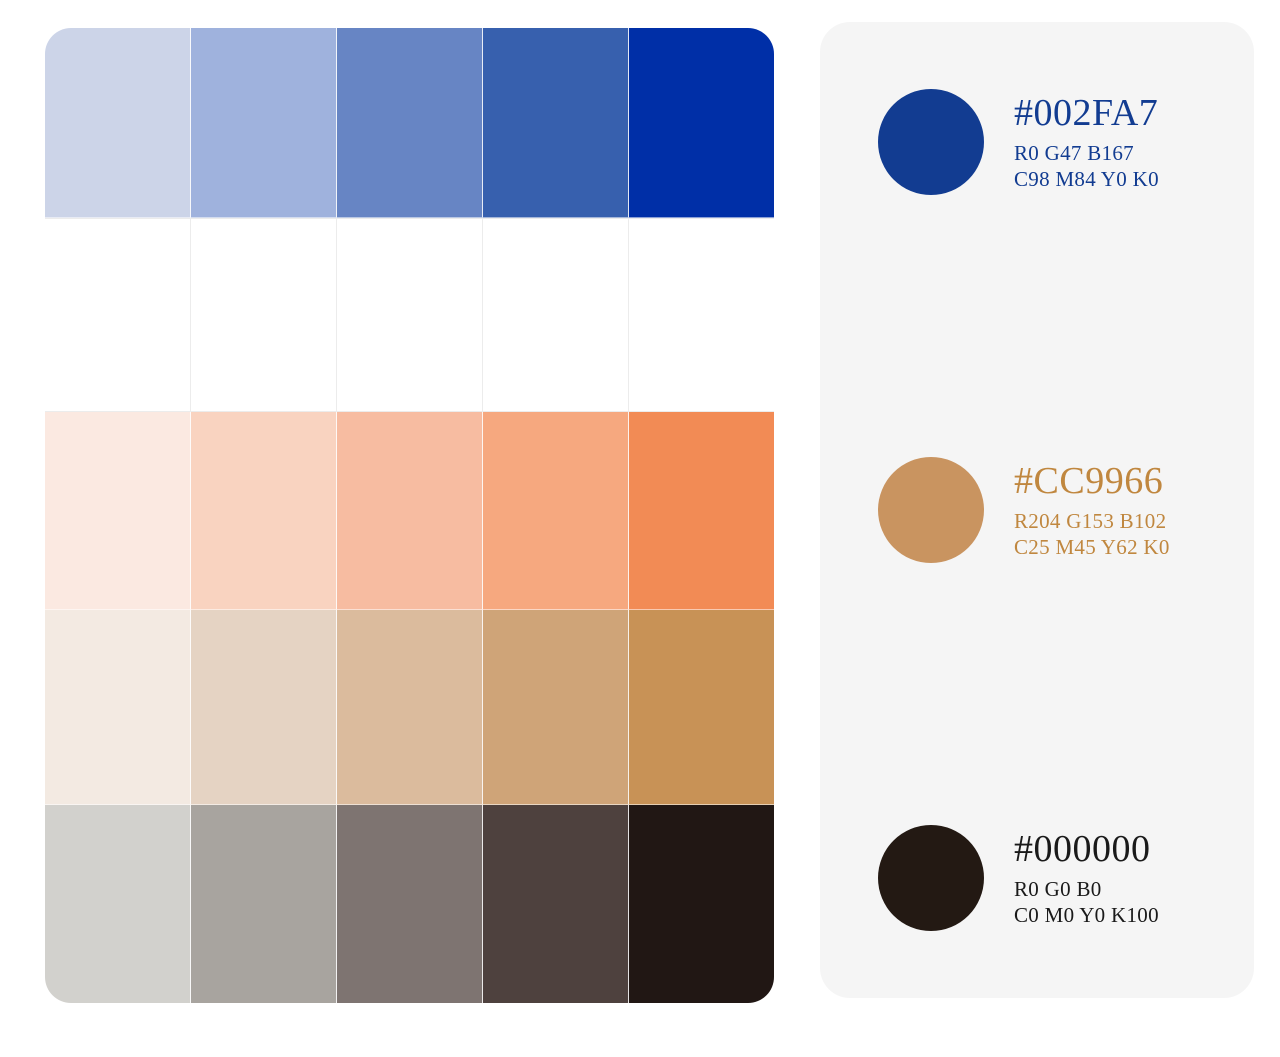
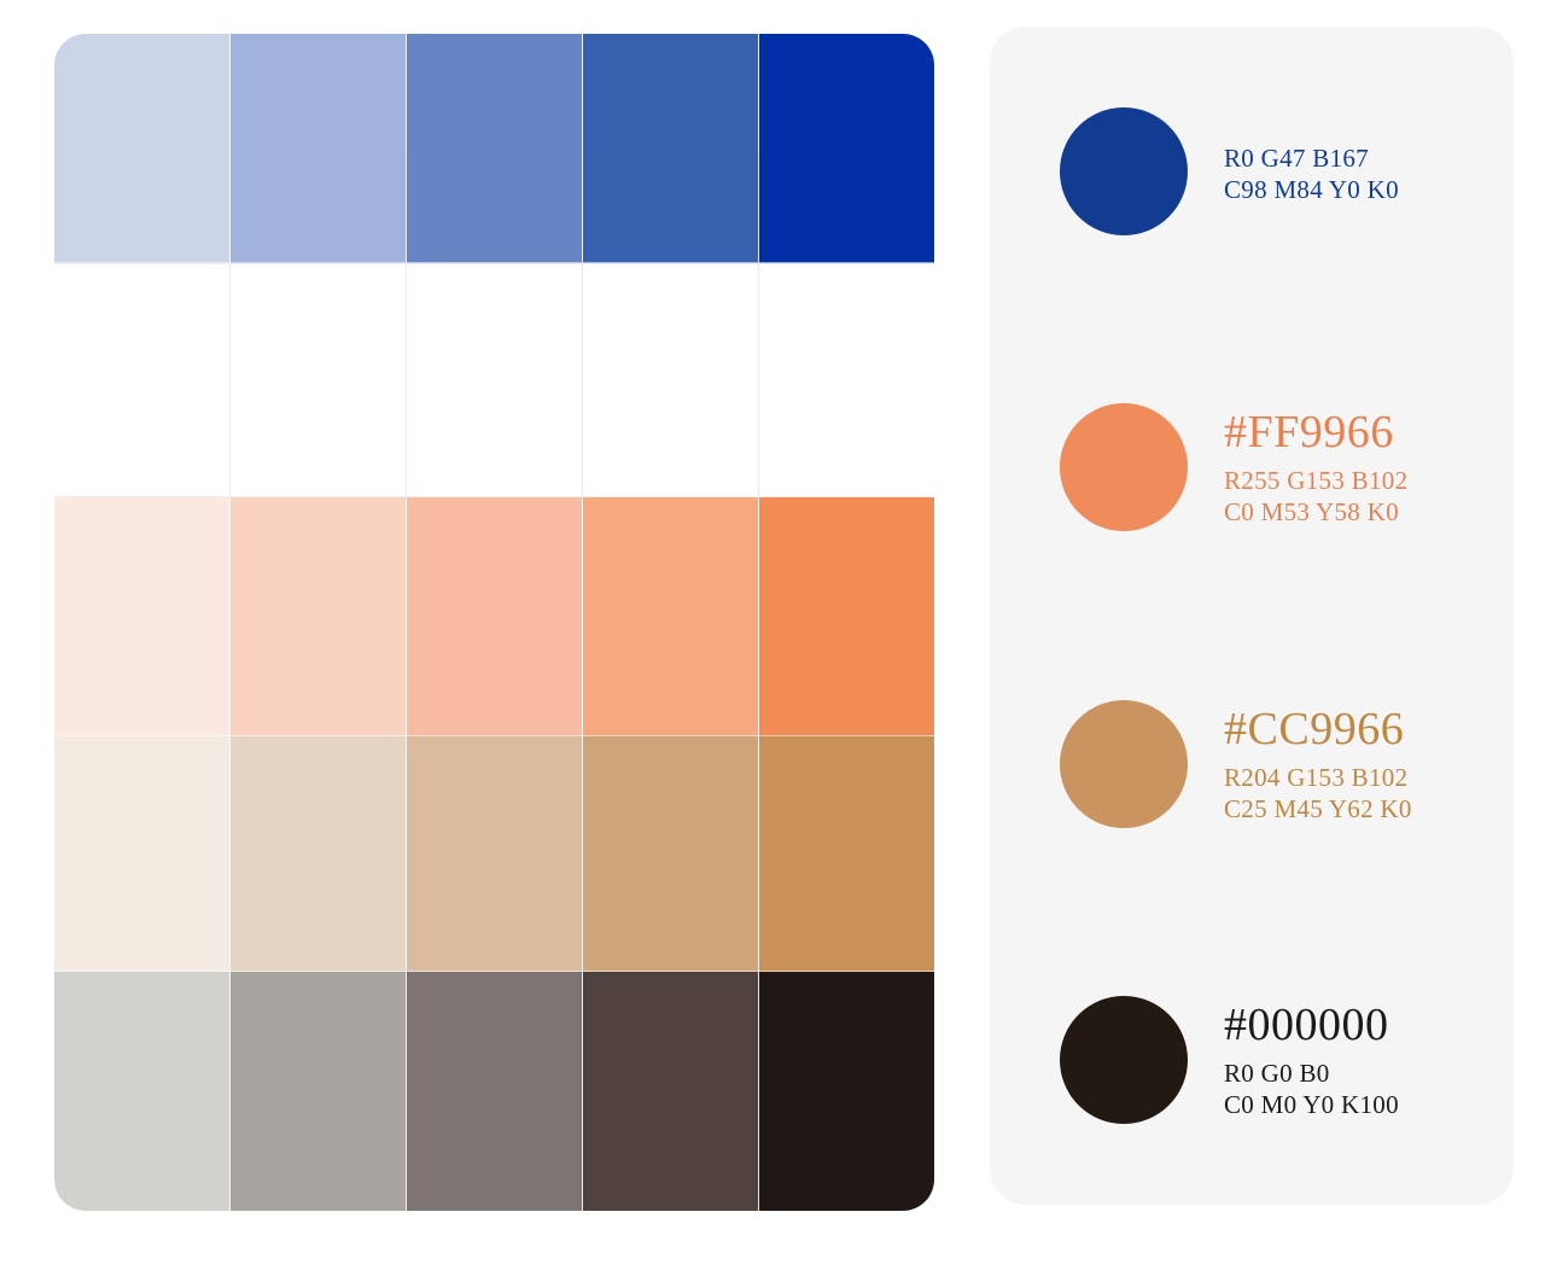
- #002FA7
  R0 G47 B167
  C98 M84 Y0 K0
+ #FF9966
+ R255 G153 B102
+ C0 M53 Y58 K0
  #CC9966
  R204 G153 B102
  C25 M45 Y62 K0
  #000000
  R0 G0 B0
  C0 M0 Y0 K100
